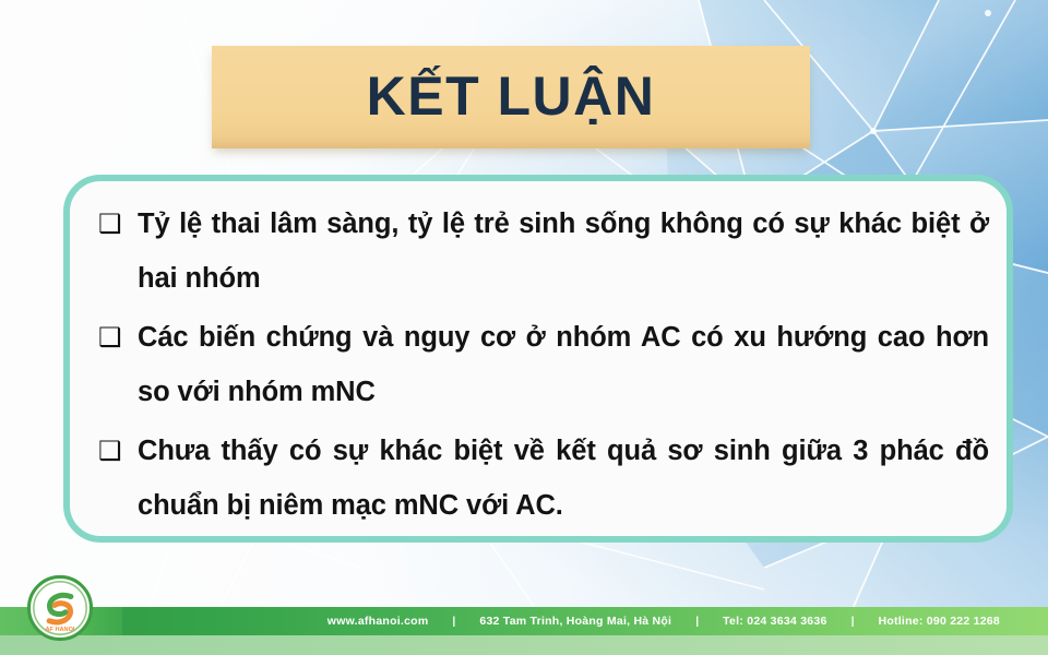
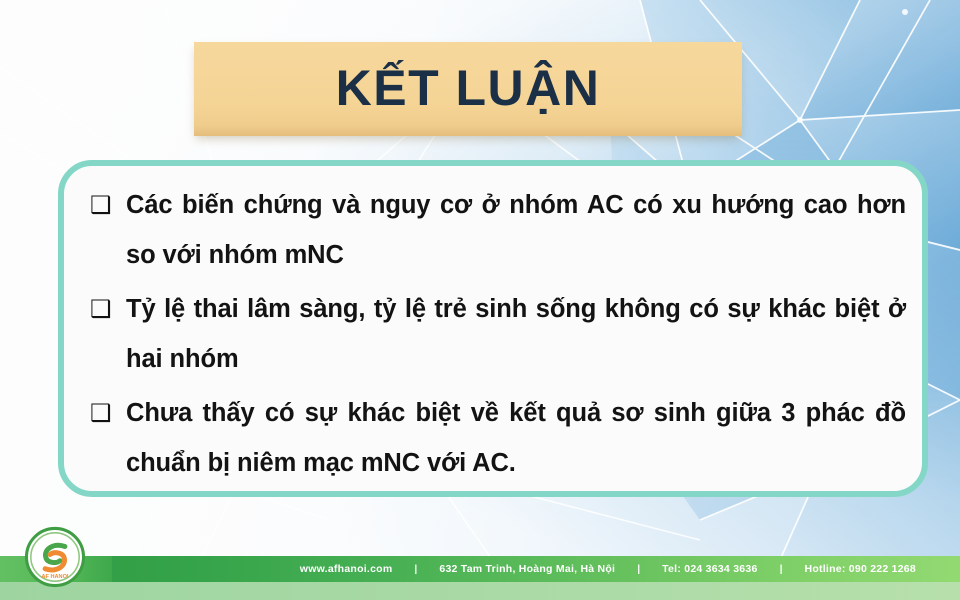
  KẾT LUẬN
  ❑
- Tỷ lệ thai lâm sàng, tỷ lệ trẻ sinh sống không có sự khác biệt ở hai nhóm
+ Các biến chứng và nguy cơ ở nhóm AC có xu hướng cao hơn so với nhóm mNC
  ❑
- Các biến chứng và nguy cơ ở nhóm AC có xu hướng cao hơn so với nhóm mNC
+ Tỷ lệ thai lâm sàng, tỷ lệ trẻ sinh sống không có sự khác biệt ở hai nhóm
  ❑
  Chưa thấy có sự khác biệt về kết quả sơ sinh giữa 3 phác đồ chuẩn bị niêm mạc mNC với AC.
  www.afhanoi.com
  |
  632 Tam Trinh, Hoàng Mai, Hà Nội
  |
  Tel: 024 3634 3636
  |
  Hotline: 090 222 1268
